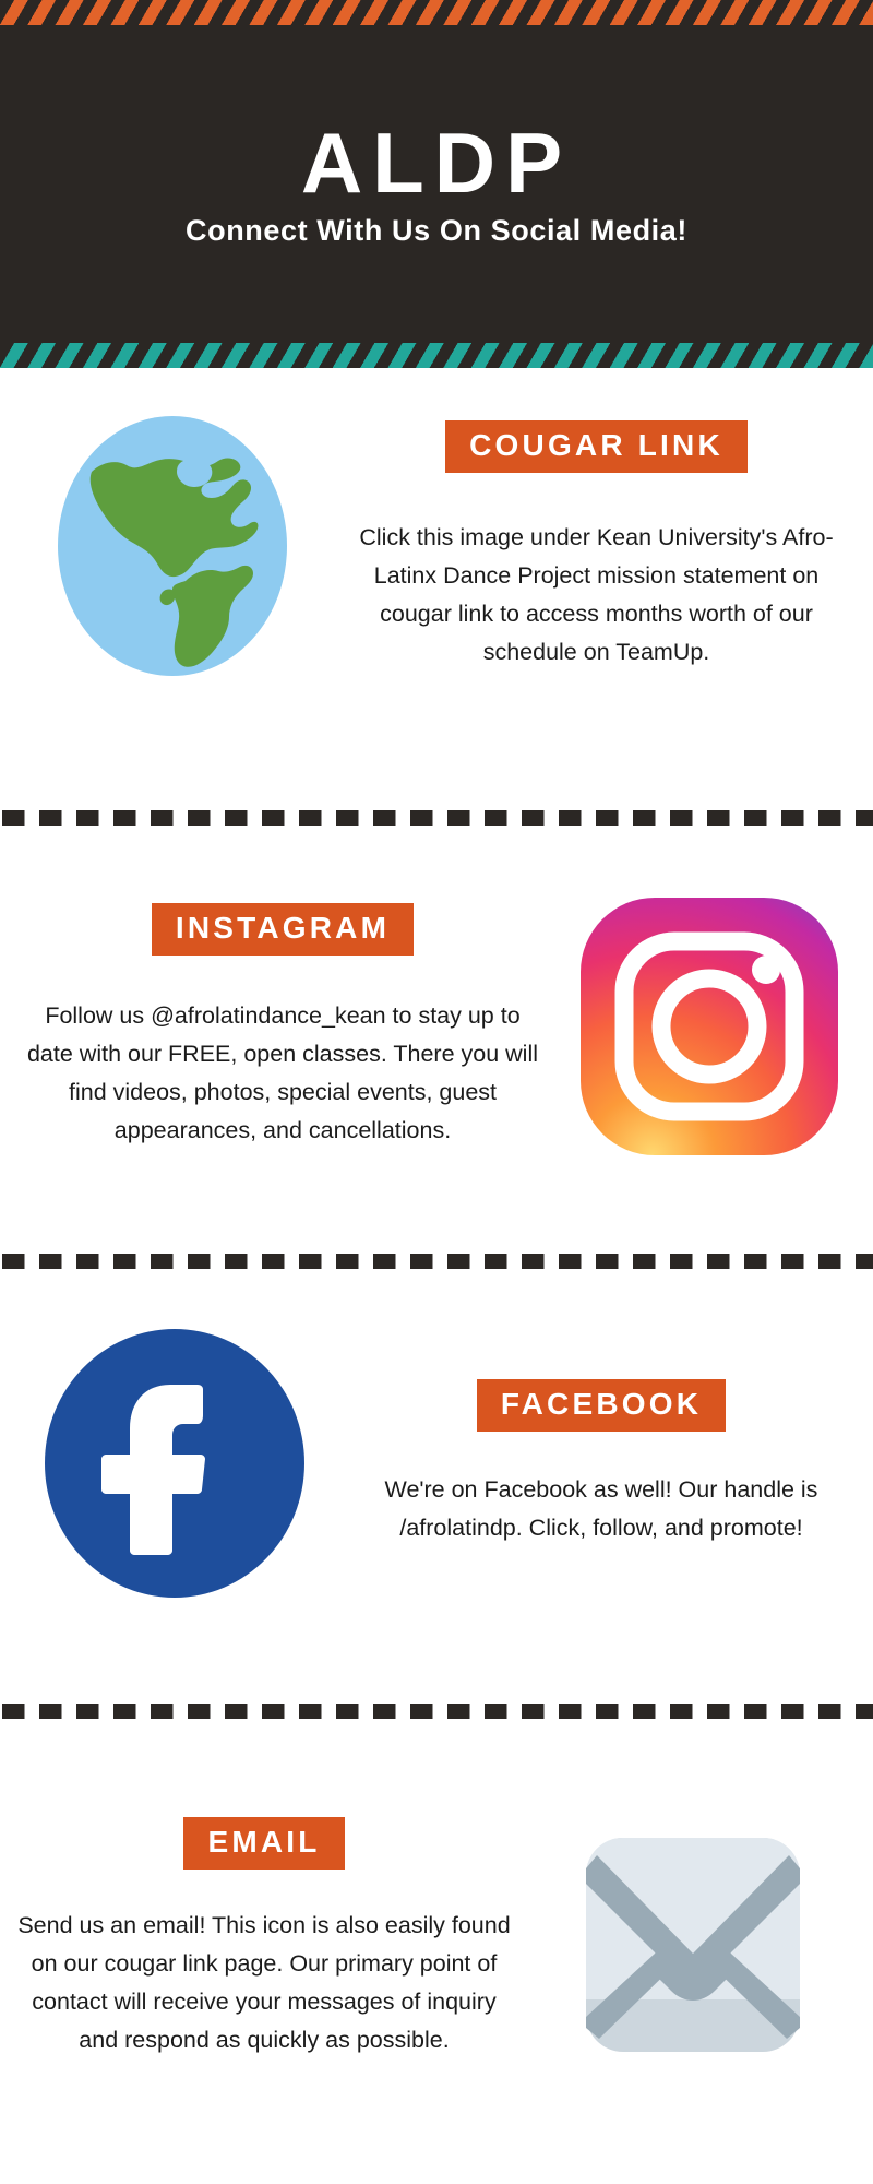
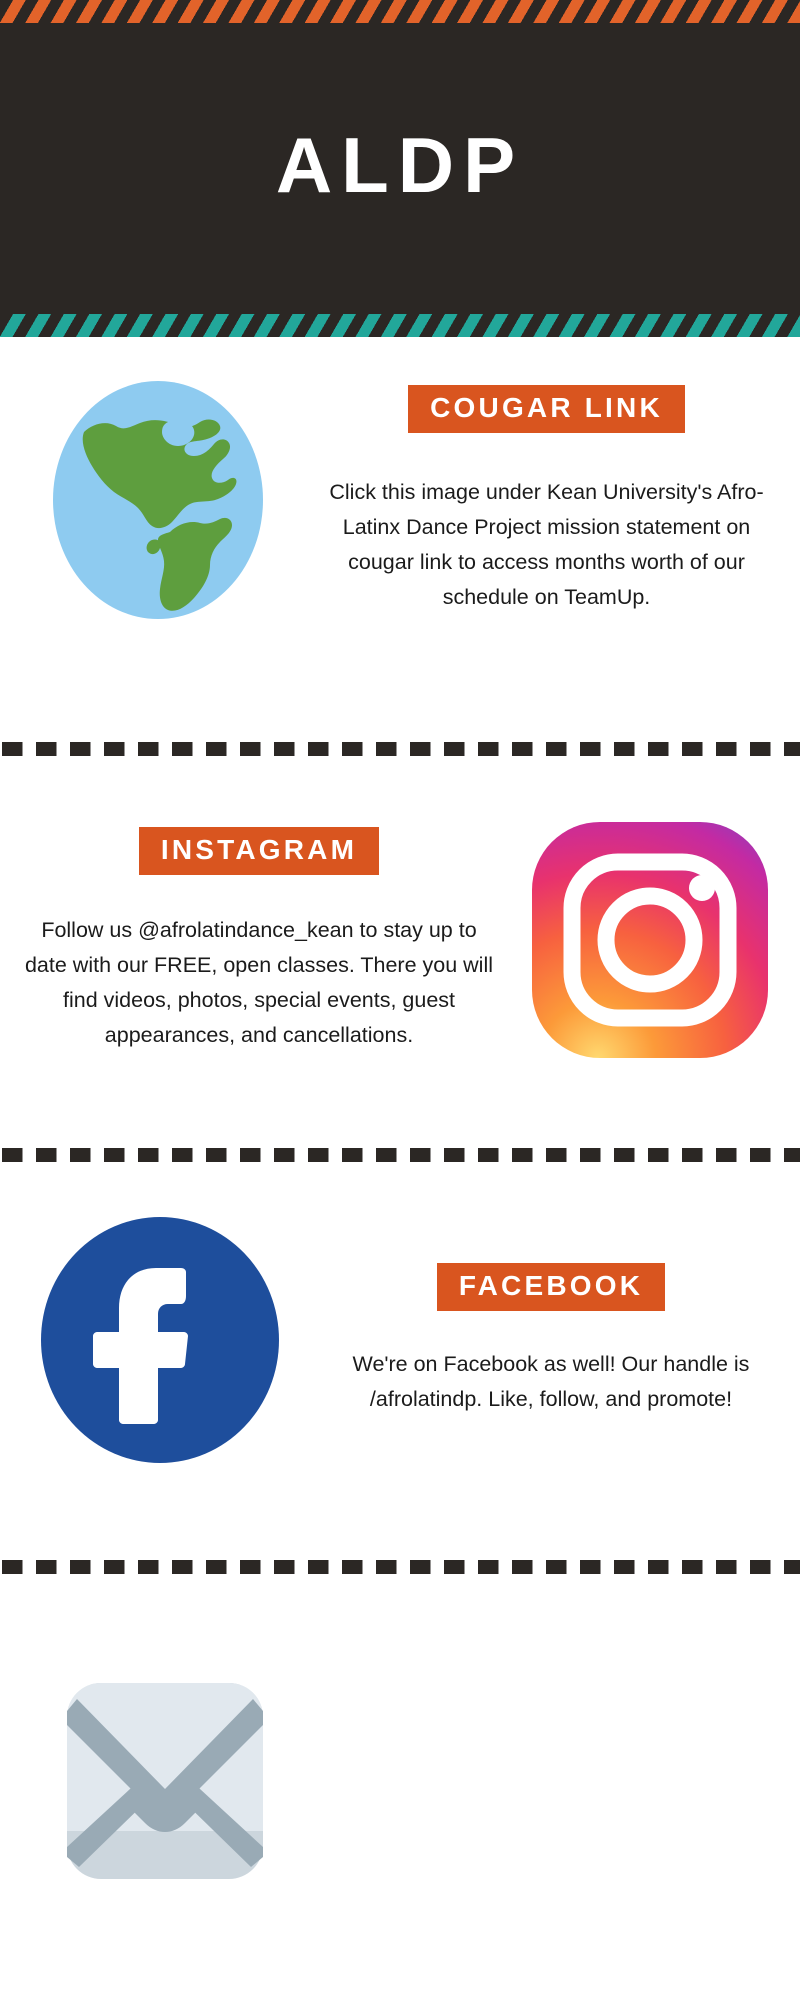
  ALDP
- Connect With Us On Social Media!
  COUGAR LINK
  Click this image under Kean University's Afro-Latinx Dance Project mission statement on cougar link to access months worth of our schedule on TeamUp.
  INSTAGRAM
  Follow us @afrolatindance_kean to stay up to date with our FREE, open classes. There you will find videos, photos, special events, guest appearances, and cancellations.
  FACEBOOK
- We're on Facebook as well! Our handle is /afrolatindp. Click, follow, and promote!
+ We're on Facebook as well! Our handle is /afrolatindp. Like, follow, and promote!
- EMAIL
- Send us an email! This icon is also easily found on our cougar link page. Our primary point of contact will receive your messages of inquiry and respond as quickly as possible.
